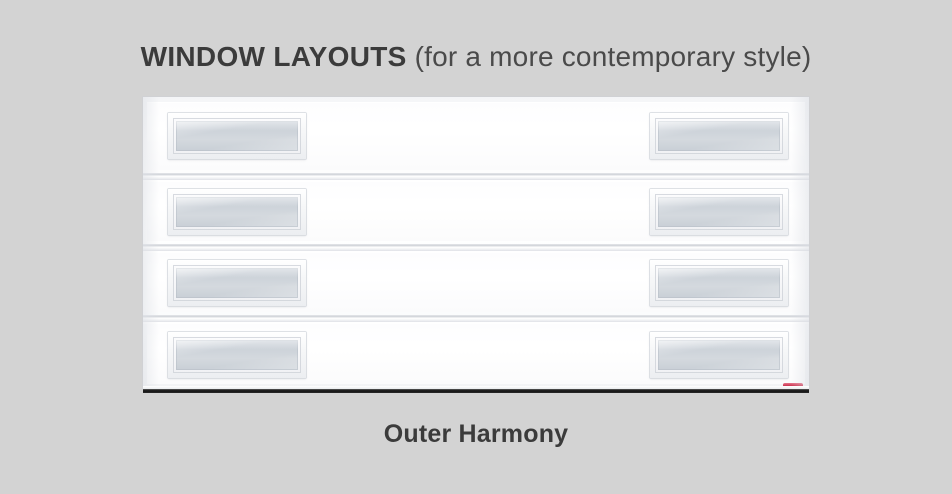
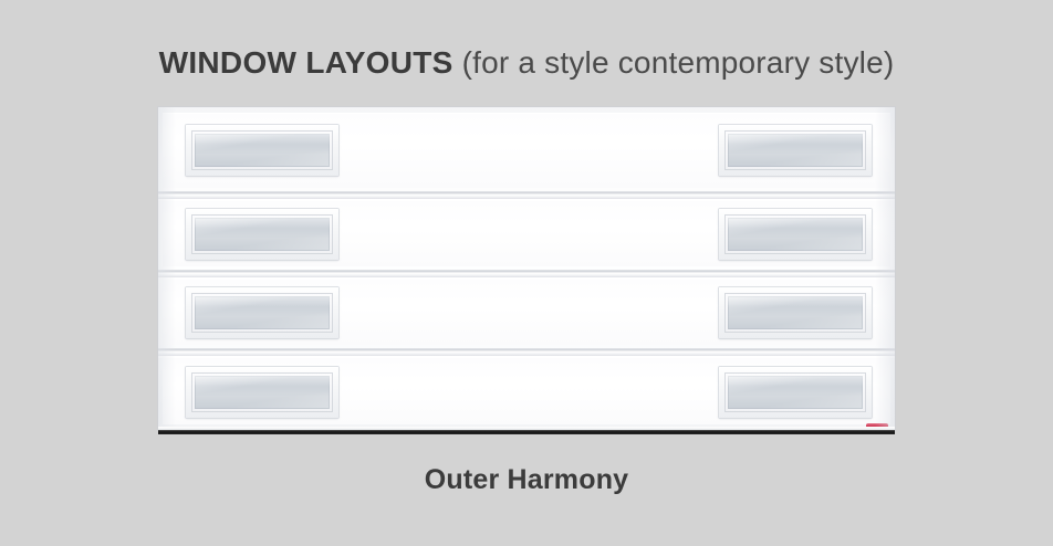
- WINDOW LAYOUTS (for a more contemporary style)
+ WINDOW LAYOUTS (for a style contemporary style)
  Outer Harmony
